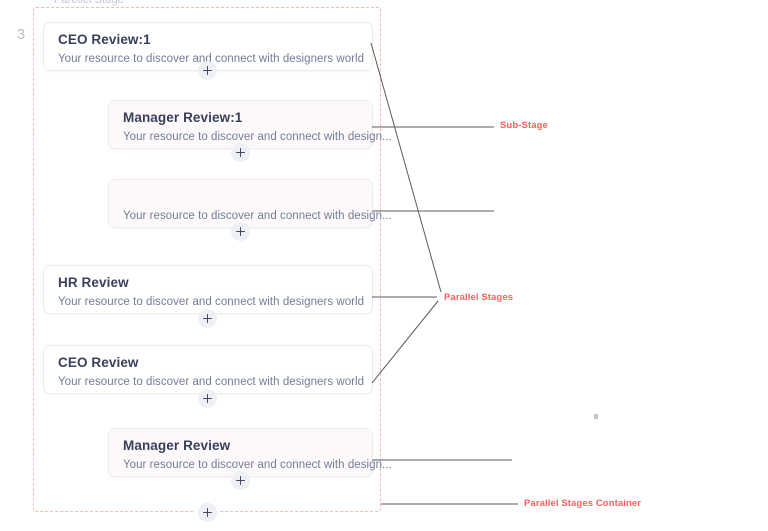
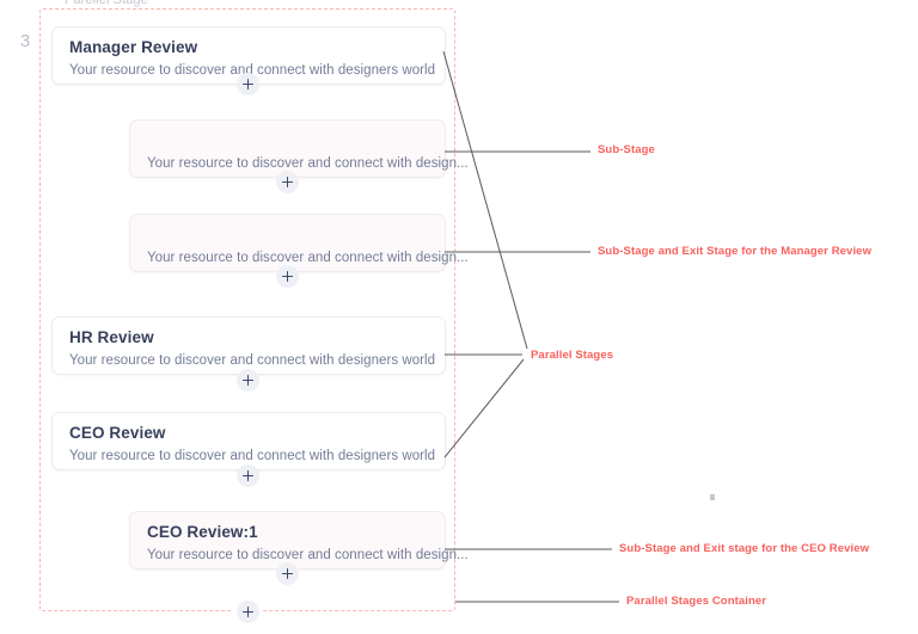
  3
- CEO Review:1
+ Manager Review
  Your resource to discover and connect with designers world
- Manager Review:1
  Your resource to discover and connect with design...
  Your resource to discover and connect with design...
  HR Review
  Your resource to discover and connect with designers world
  CEO Review
  Your resource to discover and connect with designers world
- Manager Review
+ CEO Review:1
  Your resource to discover and connect with design...
  Sub-Stage
+ Sub-Stage and Exit Stage for the Manager Review
  Parallel Stages
+ Sub-Stage and Exit stage for the CEO Review
  Parallel Stages Container
